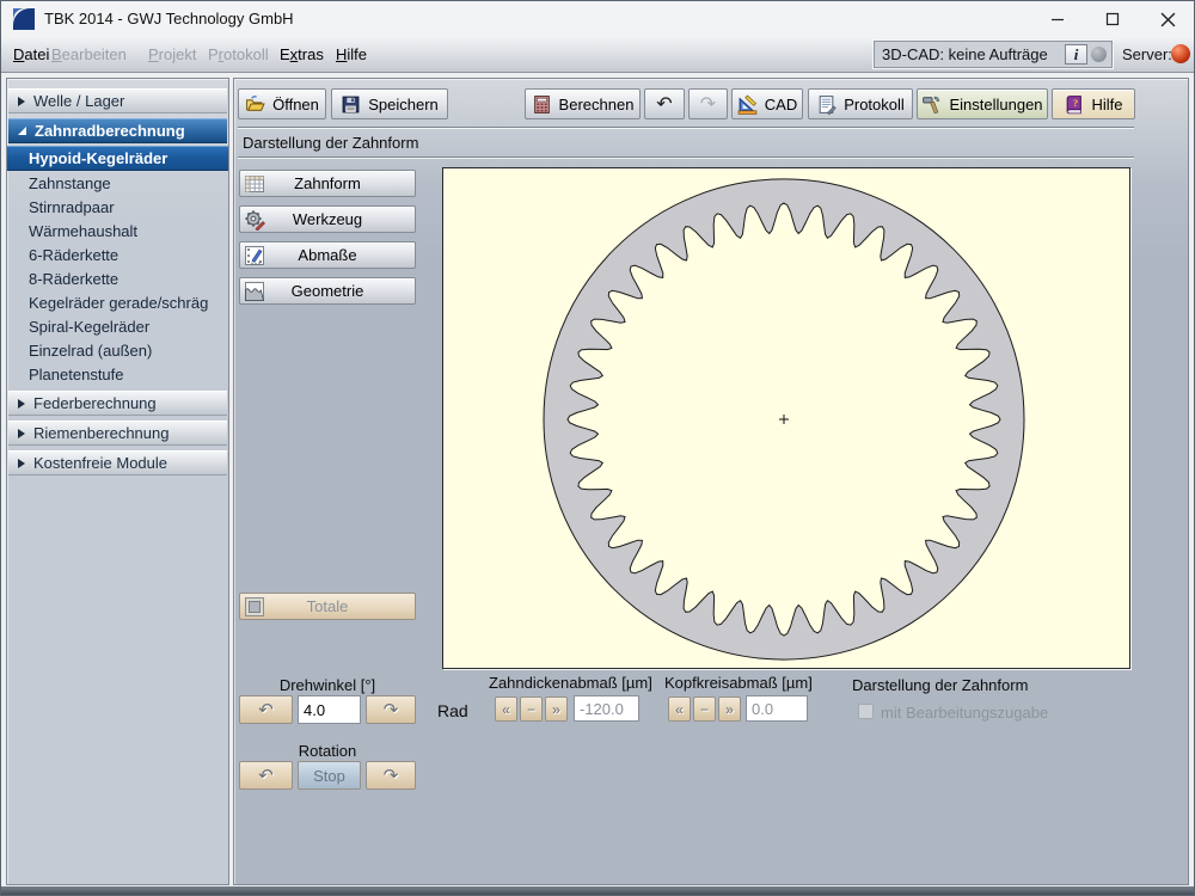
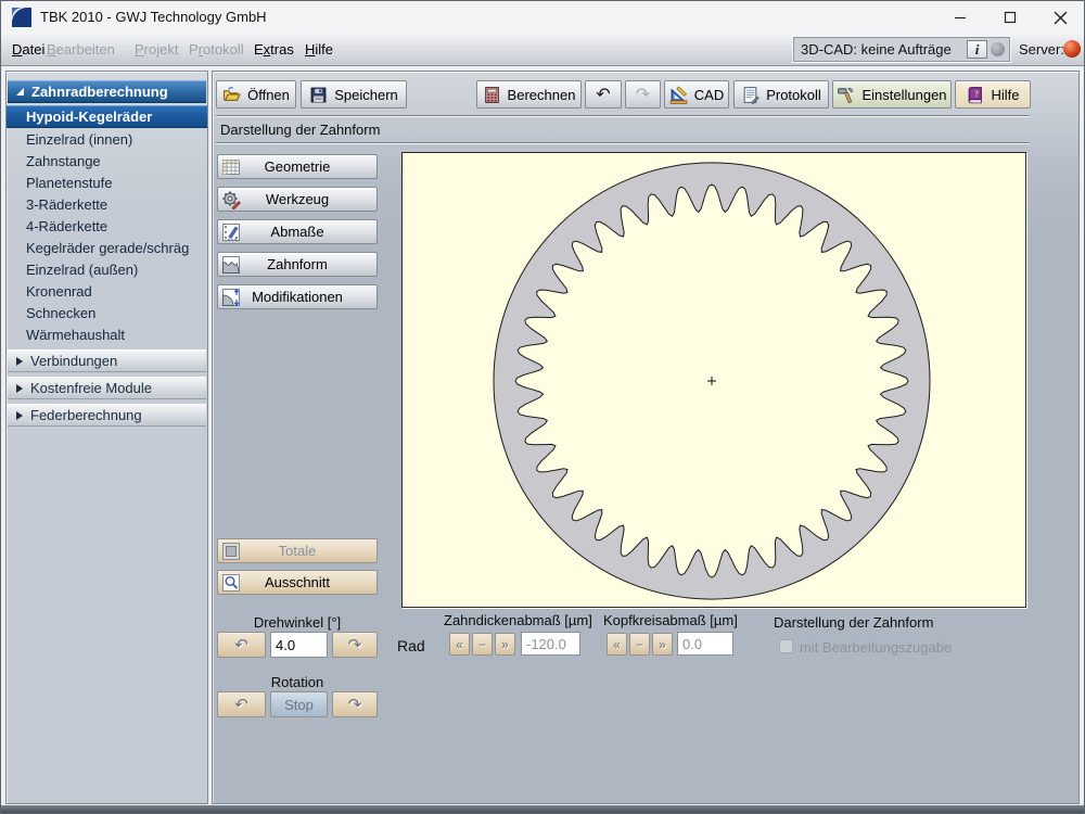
- TBK 2014 - GWJ Technology GmbH
+ TBK 2010 - GWJ Technology GmbH
  D
  atei
  B
  earbeiten
  P
  rojekt
  P
  r
  otokoll
  E
  x
  tras
  H
  ilfe
  3D-CAD: keine Aufträge
  i
  Server
- Welle / Lager
  Zahnradberechnung
  Hypoid-Kegelräder
+ Einzelrad (innen)
  Zahnstange
- Stirnradpaar
- Wärmehaushalt
+ Planetenstufe
- 6-Räderkette
+ 3-Räderkette
- 8-Räderkette
+ 4-Räderkette
  Kegelräder gerade/schräg
- Spiral-Kegelräder
  Einzelrad (außen)
+ Kronenrad
+ Schnecken
- Planetenstufe
+ Wärmehaushalt
+ Verbindungen
- Federberechnung
+ Kostenfreie Module
- Riemenberechnung
- Kostenfreie Module
+ Federberechnung
  Öffnen
  Speichern
  Berechnen
  ↶
  ↷
  CAD
  Protokoll
  Einstellungen
  ?
  Hilfe
  Darstellung der Zahnform
- Zahnform
+ Geometrie
  Werkzeug
  Abmaße
- Geometrie
+ Zahnform
+ Modifikationen
  Totale
+ Ausschnitt
  Drehwinkel [°]
  ↶
  4.0
  ↷
  Rotation
  ↶
  Stop
  ↷
  Rad
  Zahndickenabmaß [µm]
  «
  −
  »
  -120.0
  Kopfkreisabmaß [µm]
  «
  −
  »
  0.0
  Darstellung der Zahnform
  mit Bearbeitungszugabe
